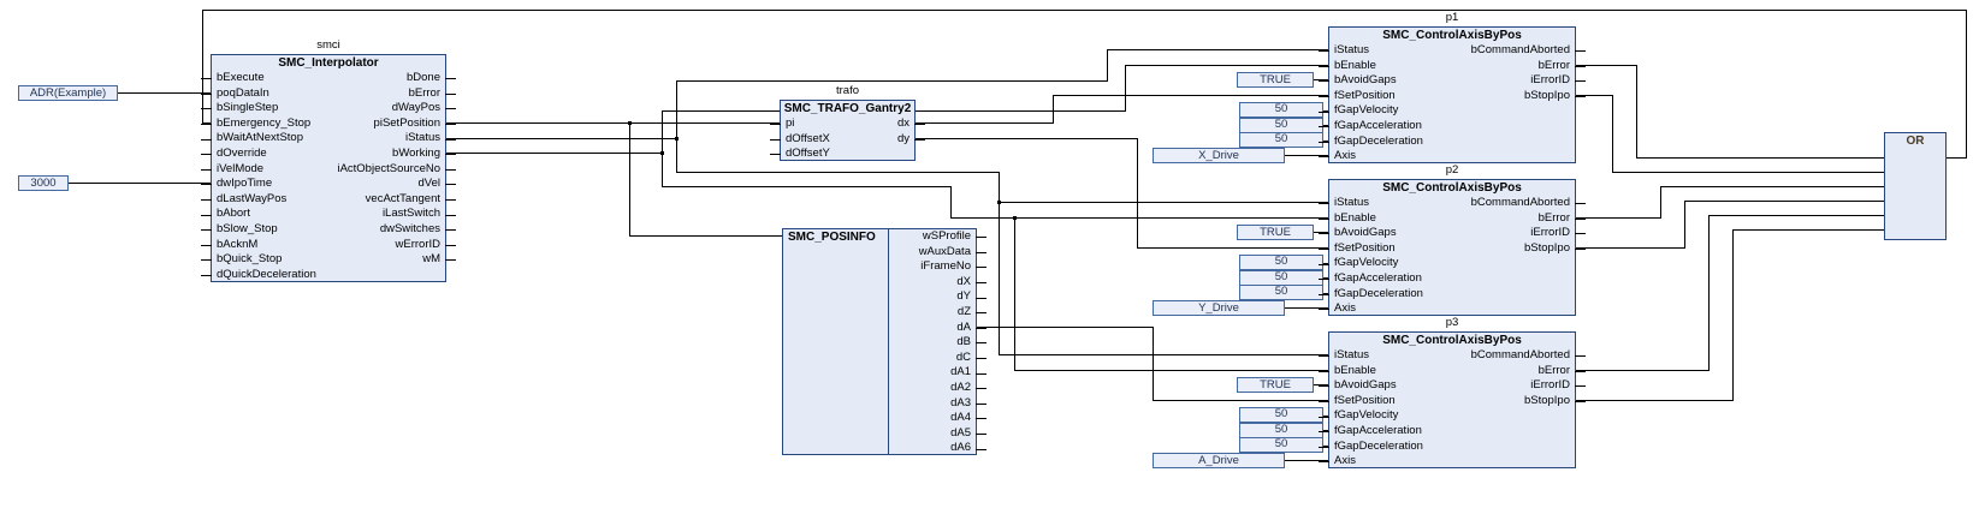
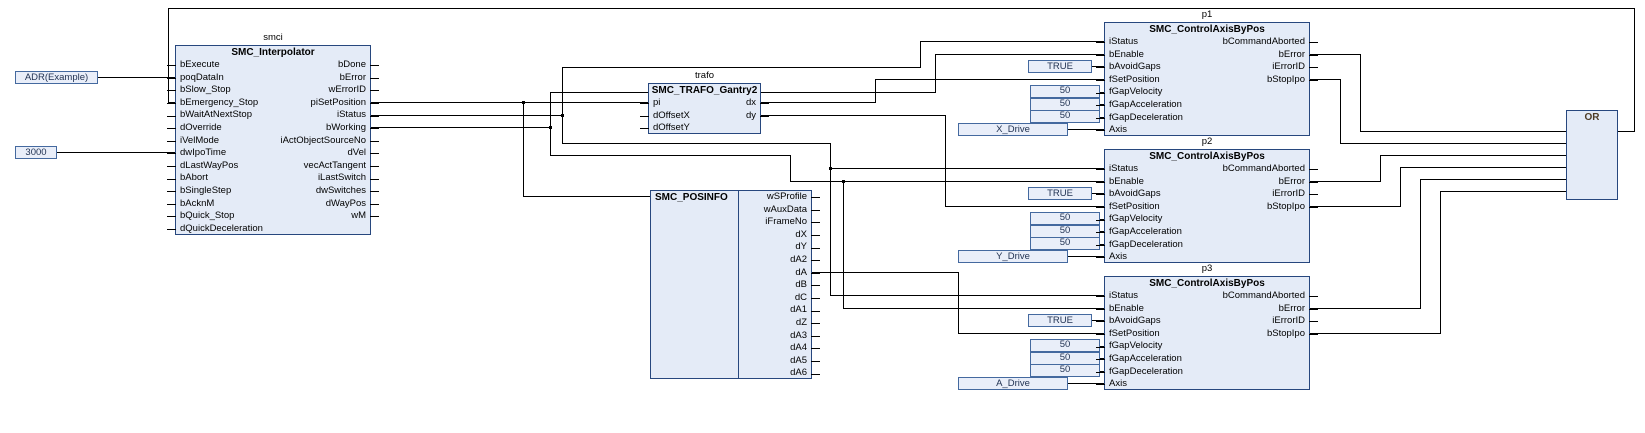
  ADR(Example)
  3000
  TRUE
  50
  50
  50
  X_Drive
  TRUE
  50
  50
  50
  Y_Drive
  TRUE
  50
  50
  50
  A_Drive
  smci
  SMC_Interpolator
  bExecute
  poqDataIn
- bSingleStep
+ bSlow_Stop
  bEmergency_Stop
  bWaitAtNextStop
  dOverride
  iVelMode
  dwIpoTime
  dLastWayPos
  bAbort
- bSlow_Stop
+ bSingleStep
  bAcknM
  bQuick_Stop
  dQuickDeceleration
  bDone
  bError
- dWayPos
+ wErrorID
  piSetPosition
  iStatus
  bWorking
  iActObjectSourceNo
  dVel
  vecActTangent
  iLastSwitch
  dwSwitches
- wErrorID
+ dWayPos
  wM
  trafo
  SMC_TRAFO_Gantry2
  pi
  dOffsetX
  dOffsetY
  dx
  dy
  SMC_POSINFO
  wSProfile
  wAuxData
  iFrameNo
  dX
  dY
- dZ
+ dA2
  dA
  dB
  dC
  dA1
- dA2
+ dZ
  dA3
  dA4
  dA5
  dA6
  p1
  SMC_ControlAxisByPos
  iStatus
  bEnable
  bAvoidGaps
  fSetPosition
  fGapVelocity
  fGapAcceleration
  fGapDeceleration
  Axis
  bCommandAborted
  bError
  iErrorID
  bStopIpo
  p2
  SMC_ControlAxisByPos
  iStatus
  bEnable
  bAvoidGaps
  fSetPosition
  fGapVelocity
  fGapAcceleration
  fGapDeceleration
  Axis
  bCommandAborted
  bError
  iErrorID
  bStopIpo
  p3
  SMC_ControlAxisByPos
  iStatus
  bEnable
  bAvoidGaps
  fSetPosition
  fGapVelocity
  fGapAcceleration
  fGapDeceleration
  Axis
  bCommandAborted
  bError
  iErrorID
  bStopIpo
  OR
